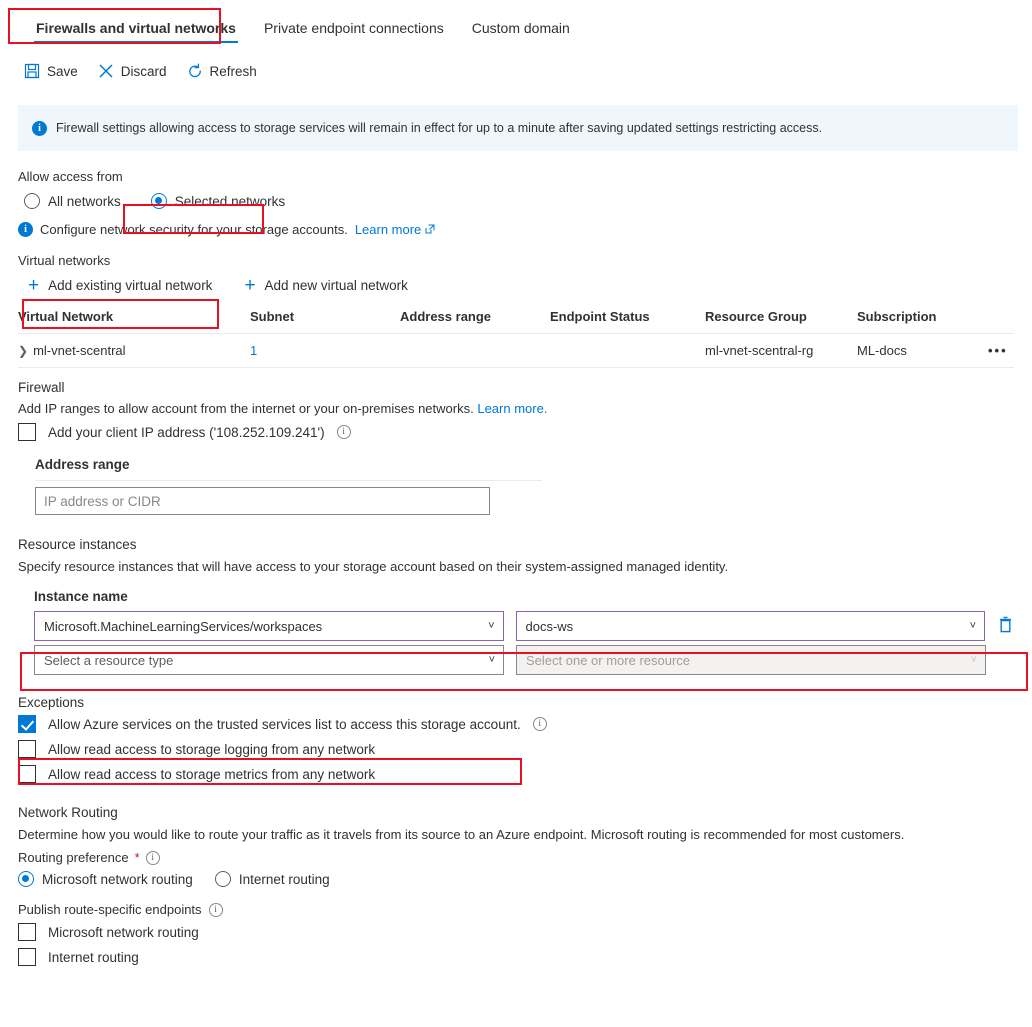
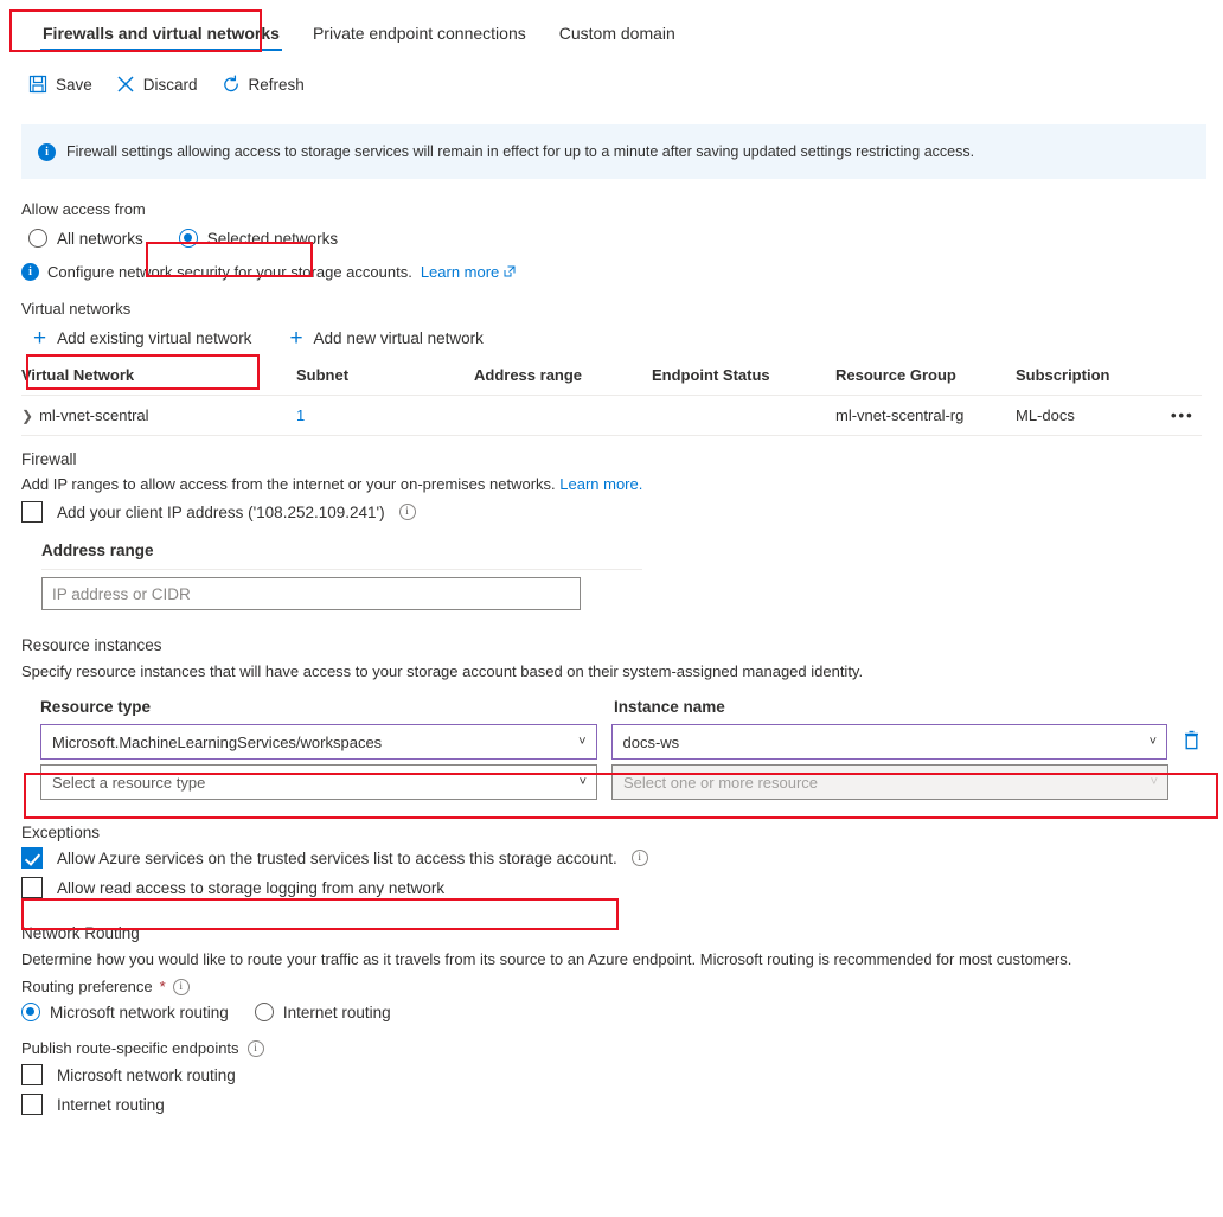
  Firewalls and virtual networks
  Private endpoint connections
  Custom domain
  Save
  Discard
  Refresh
  i
  Firewall settings allowing access to storage services will remain in effect for up to a minute after saving updated settings restricting access.
  Allow access from
  All networks
  Selected networks
  i
  Configure network security for your storage accounts.
  Learn more
  Virtual networks
  +
  Add existing virtual network
  +
  Add new virtual network
  Virtual Network	Subnet	Address range	Endpoint Status	Resource Group	Subscription
  ❯ ml-vnet-scentral	1			ml-vnet-scentral-rg	ML-docs	•••
  Firewall
- Add IP ranges to allow account from the internet or your on-premises networks. Learn more.
+ Add IP ranges to allow access from the internet or your on-premises networks. Learn more.
  Add your client IP address ('108.252.109.241')
  i
  Address range
  IP address or CIDR
  Resource instances
  Specify resource instances that will have access to your storage account based on their system-assigned managed identity.
+ Resource type
  Instance name
  Microsoft.MachineLearningServices/workspaces
  ˅
  docs-ws
  ˅
  Select a resource type
  ˅
  Select one or more resource
  ˅
  Exceptions
  Allow Azure services on the trusted services list to access this storage account.
  i
  Allow read access to storage logging from any network
- Allow read access to storage metrics from any network
  Network Routing
  Determine how you would like to route your traffic as it travels from its source to an Azure endpoint. Microsoft routing is recommended for most customers.
  Routing preference
  *
  i
  Microsoft network routing
  Internet routing
  Publish route-specific endpoints
  i
  Microsoft network routing
  Internet routing
